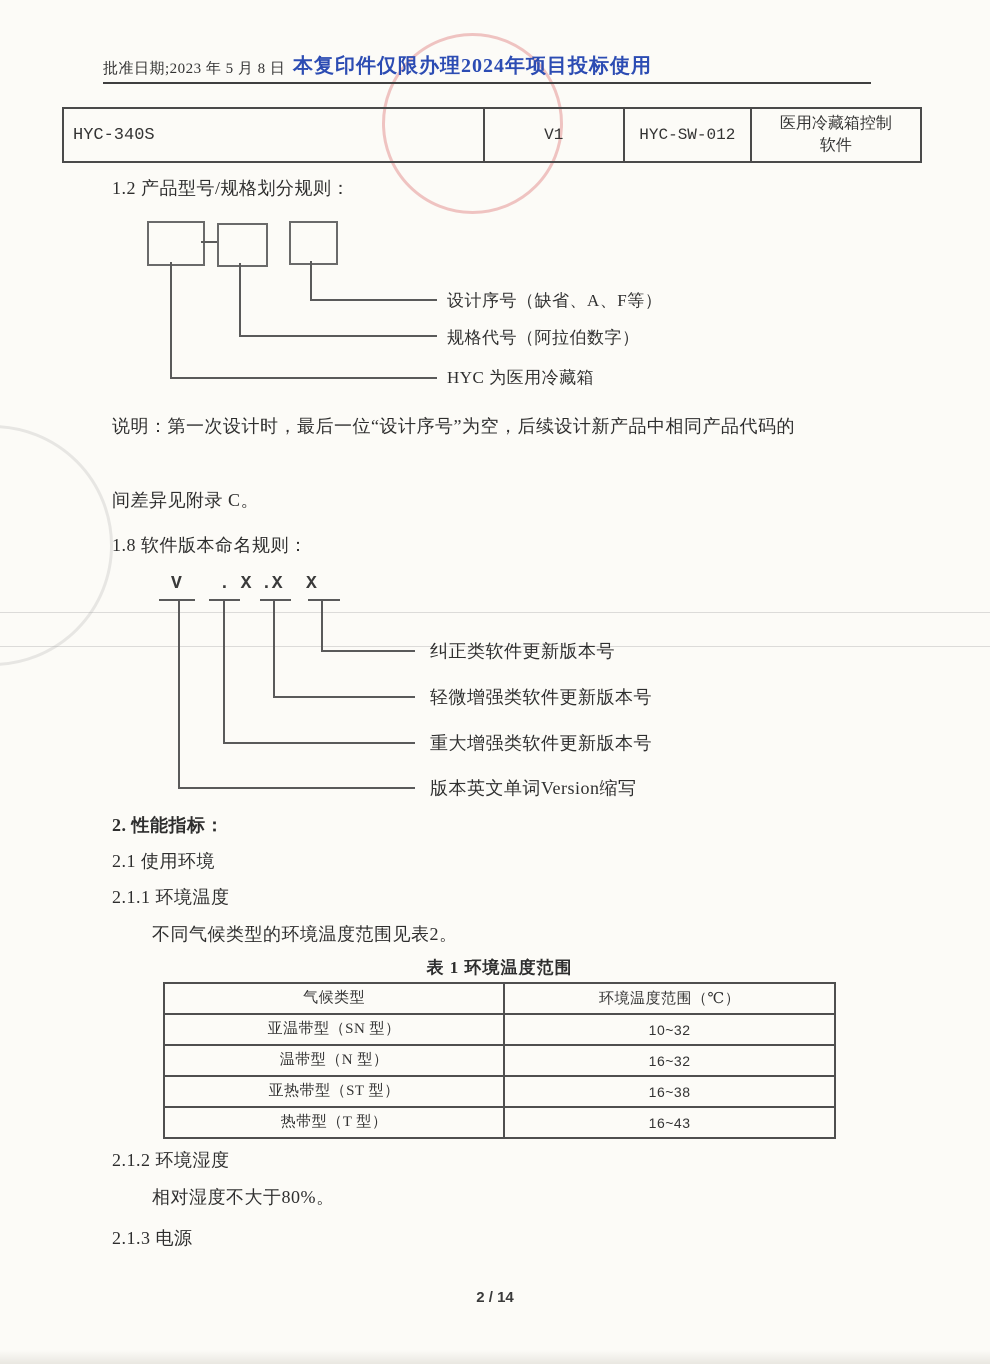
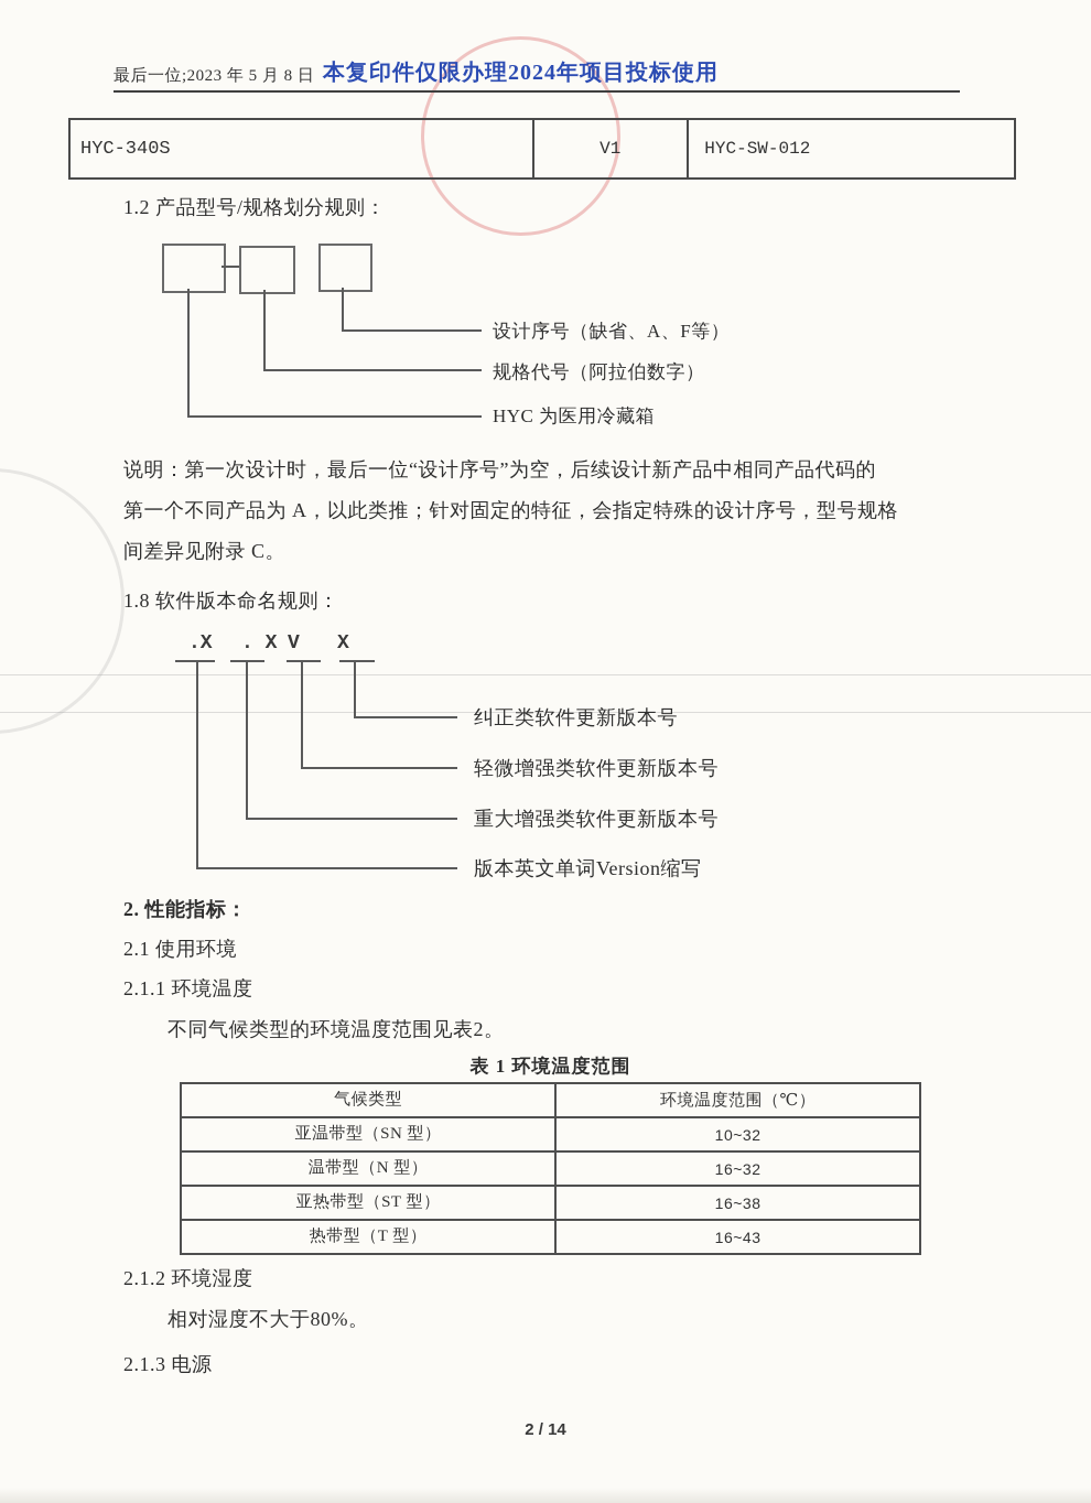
- 批准日期;2023 年 5 月 8 日
+ 最后一位;2023 年 5 月 8 日
  本复印件仅限办理2024年项目投标使用
  HYC-340S
  V1
  HYC-SW-012
- 医用冷藏箱控制软件
  1.2 产品型号/规格划分规则：
  设计序号（缺省、A、F等）
  规格代号（阿拉伯数字）
  HYC 为医用冷藏箱
  说明：第一次设计时，最后一位“设计序号”为空，后续设计新产品中相同产品代码的
+ 第一个不同产品为 A，以此类推；针对固定的特征，会指定特殊的设计序号，型号规格
  间差异见附录 C。
  1.8 软件版本命名规则：
- V
+ .X
  . X
- .X
+ V
  X
  纠正类软件更新版本号
  轻微增强类软件更新版本号
  重大增强类软件更新版本号
  版本英文单词Version缩写
  2. 性能指标：
  2.1 使用环境
  2.1.1 环境温度
  不同气候类型的环境温度范围见表2。
  表 1 环境温度范围
  气候类型	环境温度范围（℃）
  亚温带型（SN 型）	10~32
  温带型（N 型）	16~32
  亚热带型（ST 型）	16~38
  热带型（T 型）	16~43
  2.1.2 环境湿度
  相对湿度不大于80%。
  2.1.3 电源
  2 / 14
